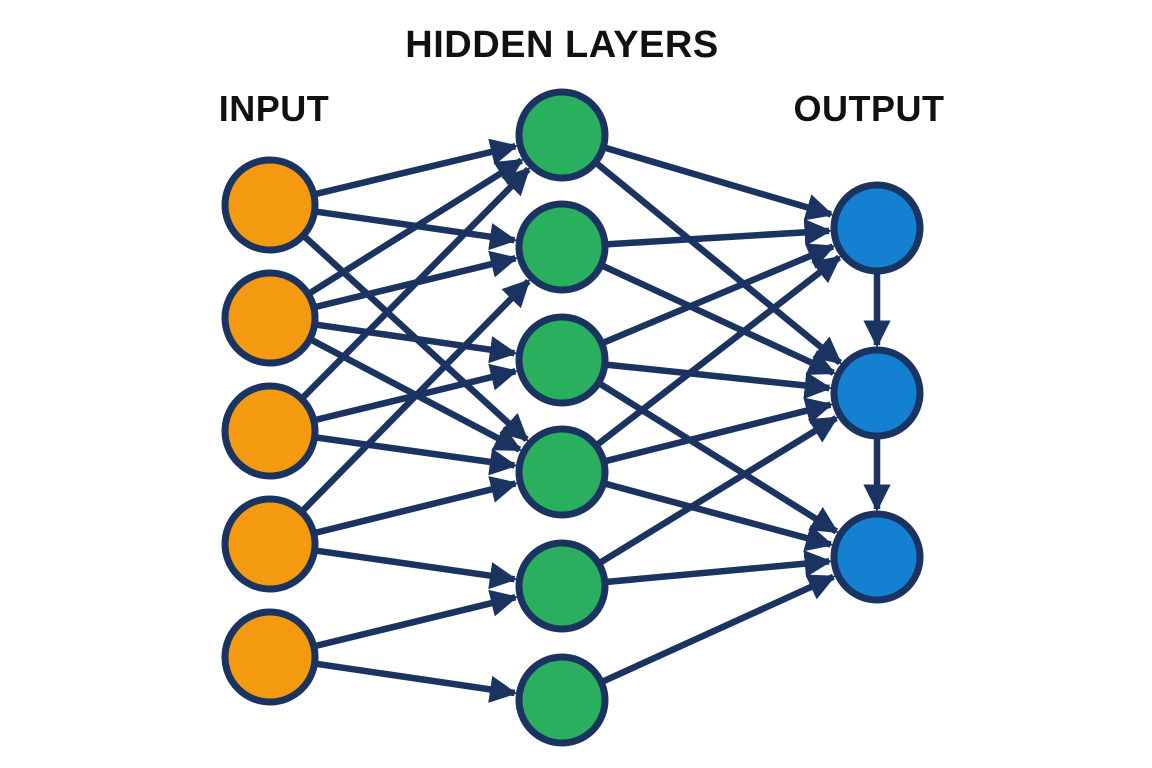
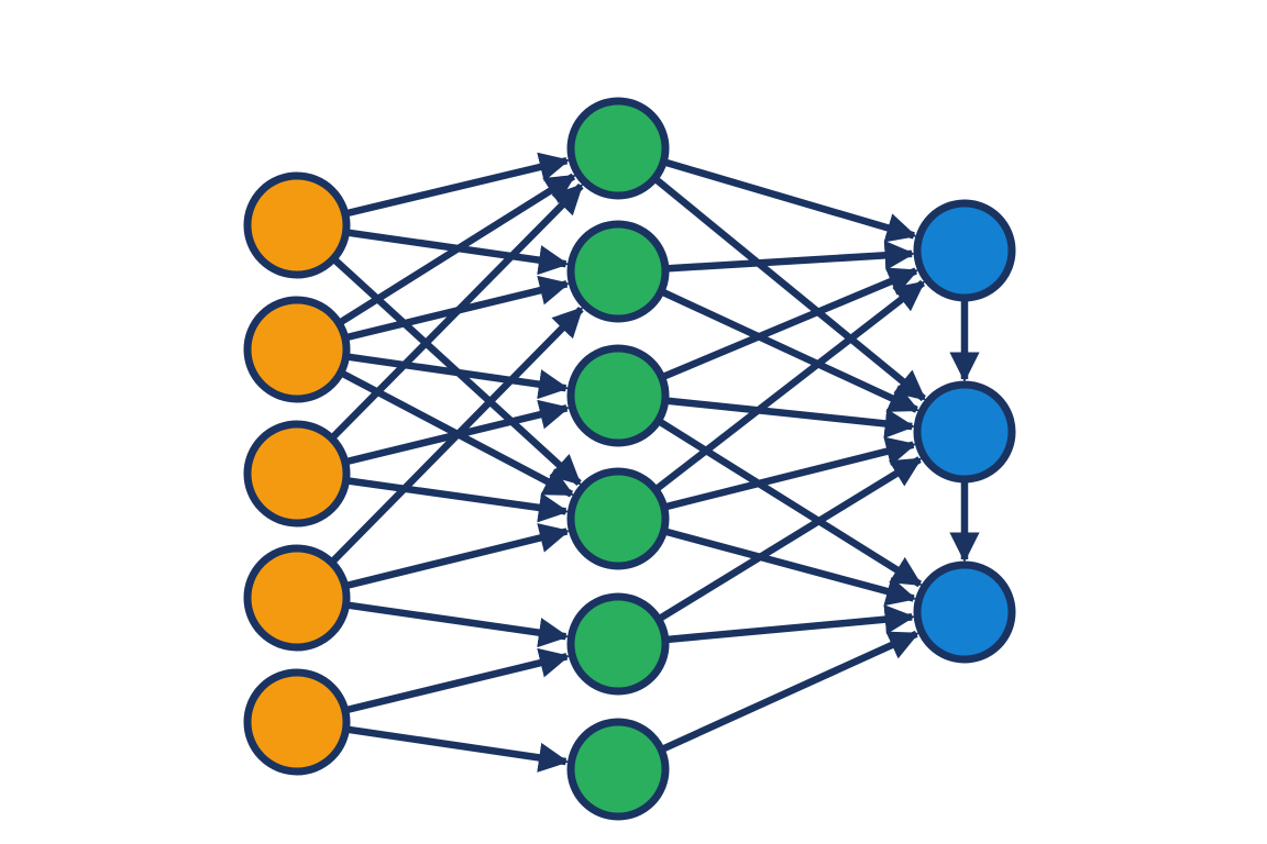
- HIDDEN LAYERS
- INPUT
- OUTPUT
